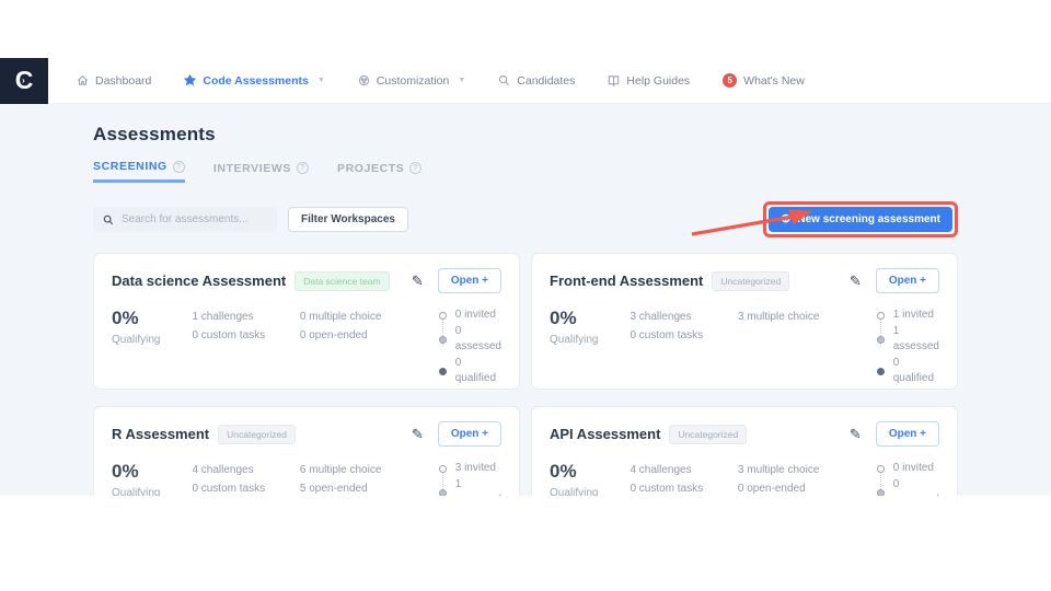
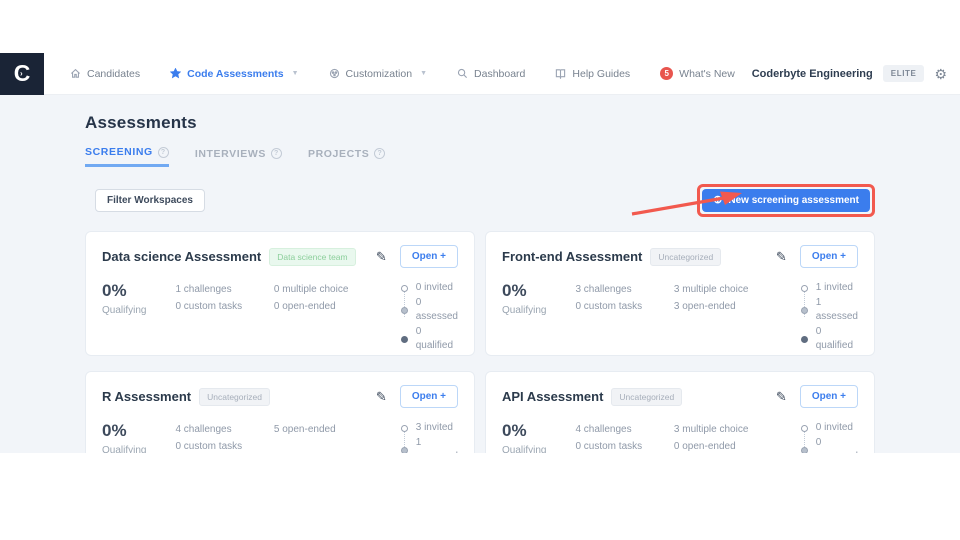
  C
  ›
- Dashboard
+ Candidates
  Code Assessments
  Customization
- Candidates
+ Dashboard
  Help Guides
  5
  What's New
+ Coderbyte Engineering
+ ELITE
+ ⚙
  Assessments
  SCREENING
  INTERVIEWS
  PROJECTS
- Search for assessments...
  Filter Workspaces
  New screening assessment
  Data science Assessment
  Data science team
  ✎
  Open +
  0%
  Qualifying
  1 challenges
  0 custom tasks
  0 multiple choice
  0 open-ended
  0 invited
  0 assessed
  0 qualified
  Front-end Assessment
  Uncategorized
  ✎
  Open +
  0%
  Qualifying
  3 challenges
  0 custom tasks
  3 multiple choice
+ 3 open-ended
  1 invited
  1 assessed
  0 qualified
  R Assessment
  Uncategorized
  ✎
  Open +
  0%
  Qualifying
  4 challenges
  0 custom tasks
- 6 multiple choice
  5 open-ended
  3 invited
  API Assessment
  Uncategorized
  ✎
  Open +
  0%
  Qualifying
  4 challenges
  0 custom tasks
  3 multiple choice
  0 open-ended
  0 invited
